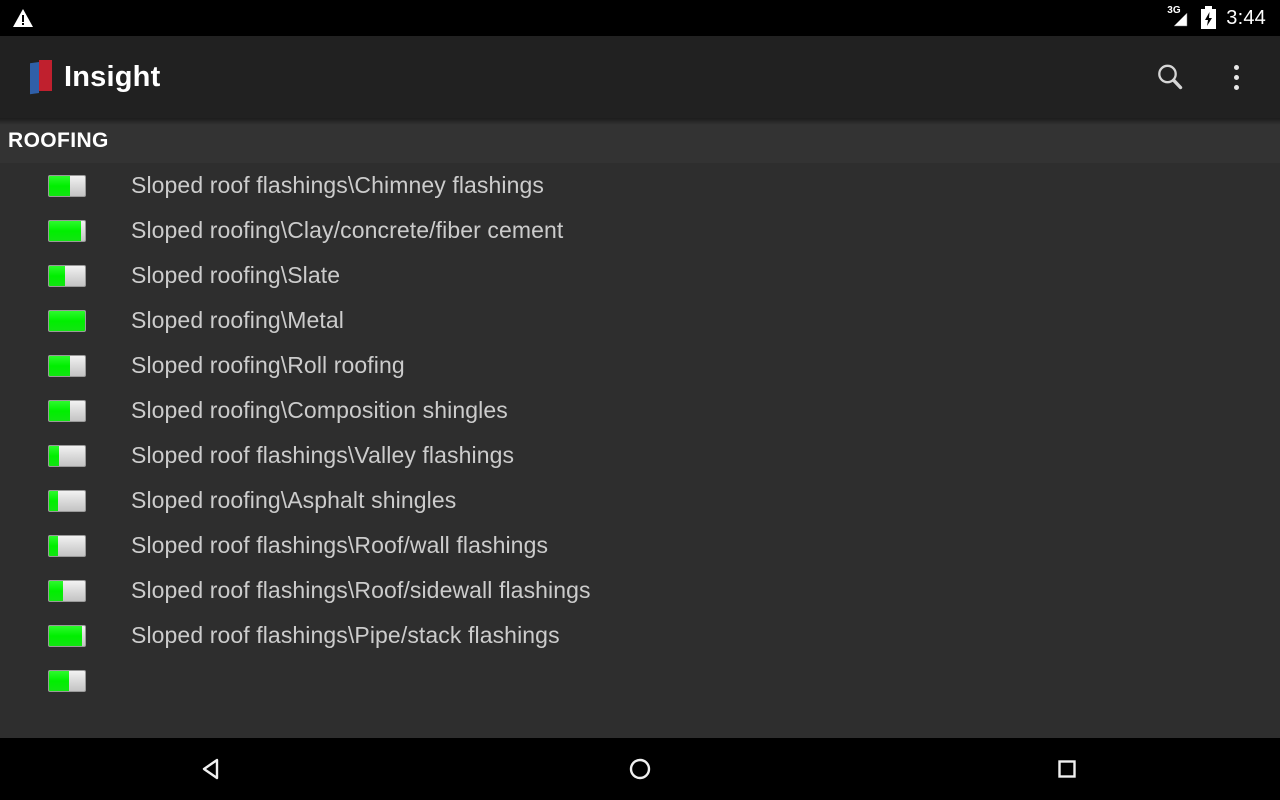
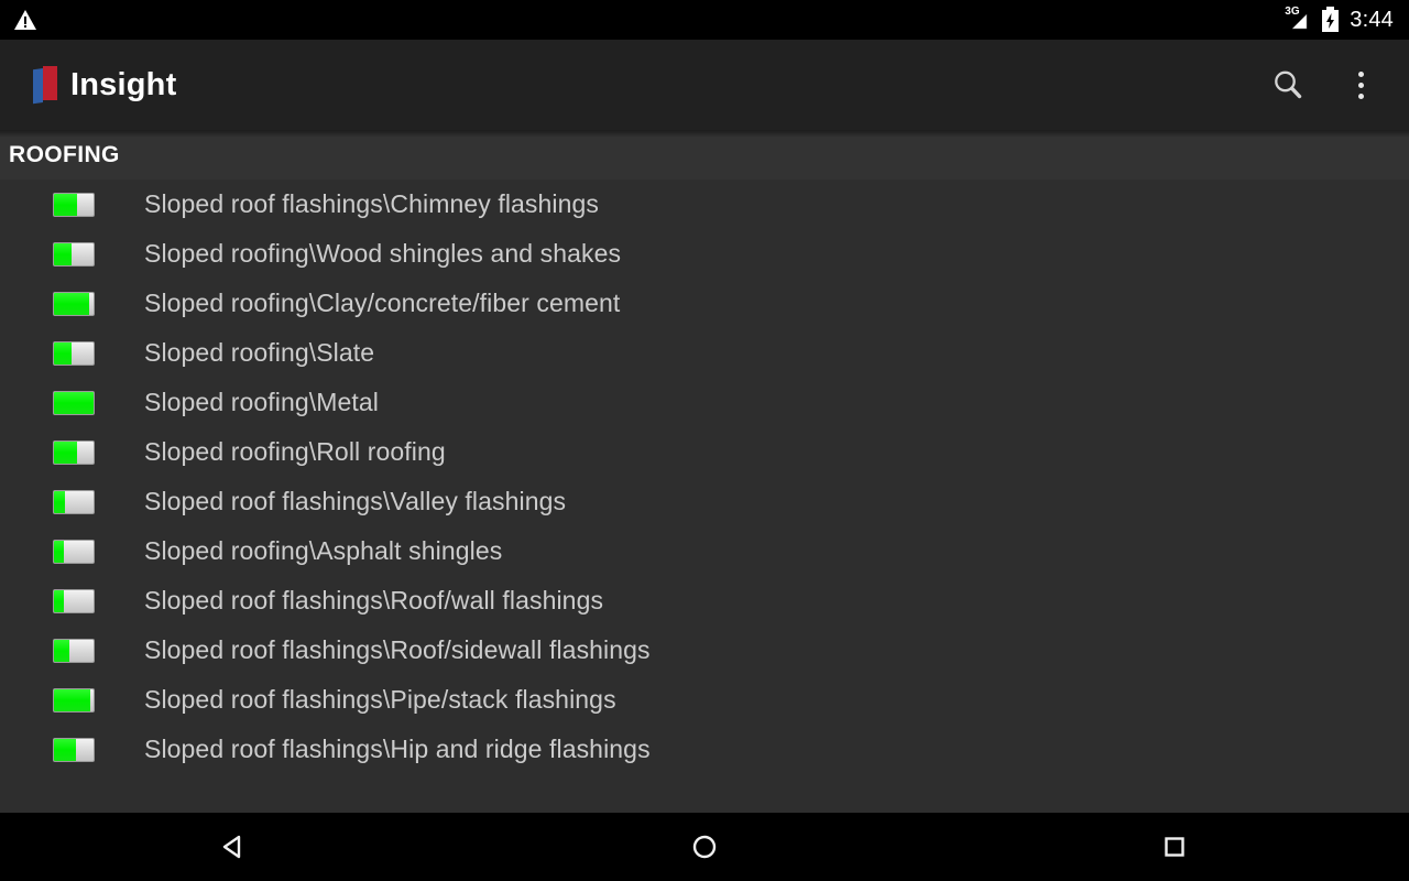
  3G
  3:44
  Insight
  ROOFING
  Sloped roof flashings\Chimney flashings
+ Sloped roofing\Wood shingles and shakes
  Sloped roofing\Clay/concrete/fiber cement
  Sloped roofing\Slate
  Sloped roofing\Metal
  Sloped roofing\Roll roofing
- Sloped roofing\Composition shingles
  Sloped roof flashings\Valley flashings
  Sloped roofing\Asphalt shingles
  Sloped roof flashings\Roof/wall flashings
  Sloped roof flashings\Roof/sidewall flashings
  Sloped roof flashings\Pipe/stack flashings
+ Sloped roof flashings\Hip and ridge flashings
